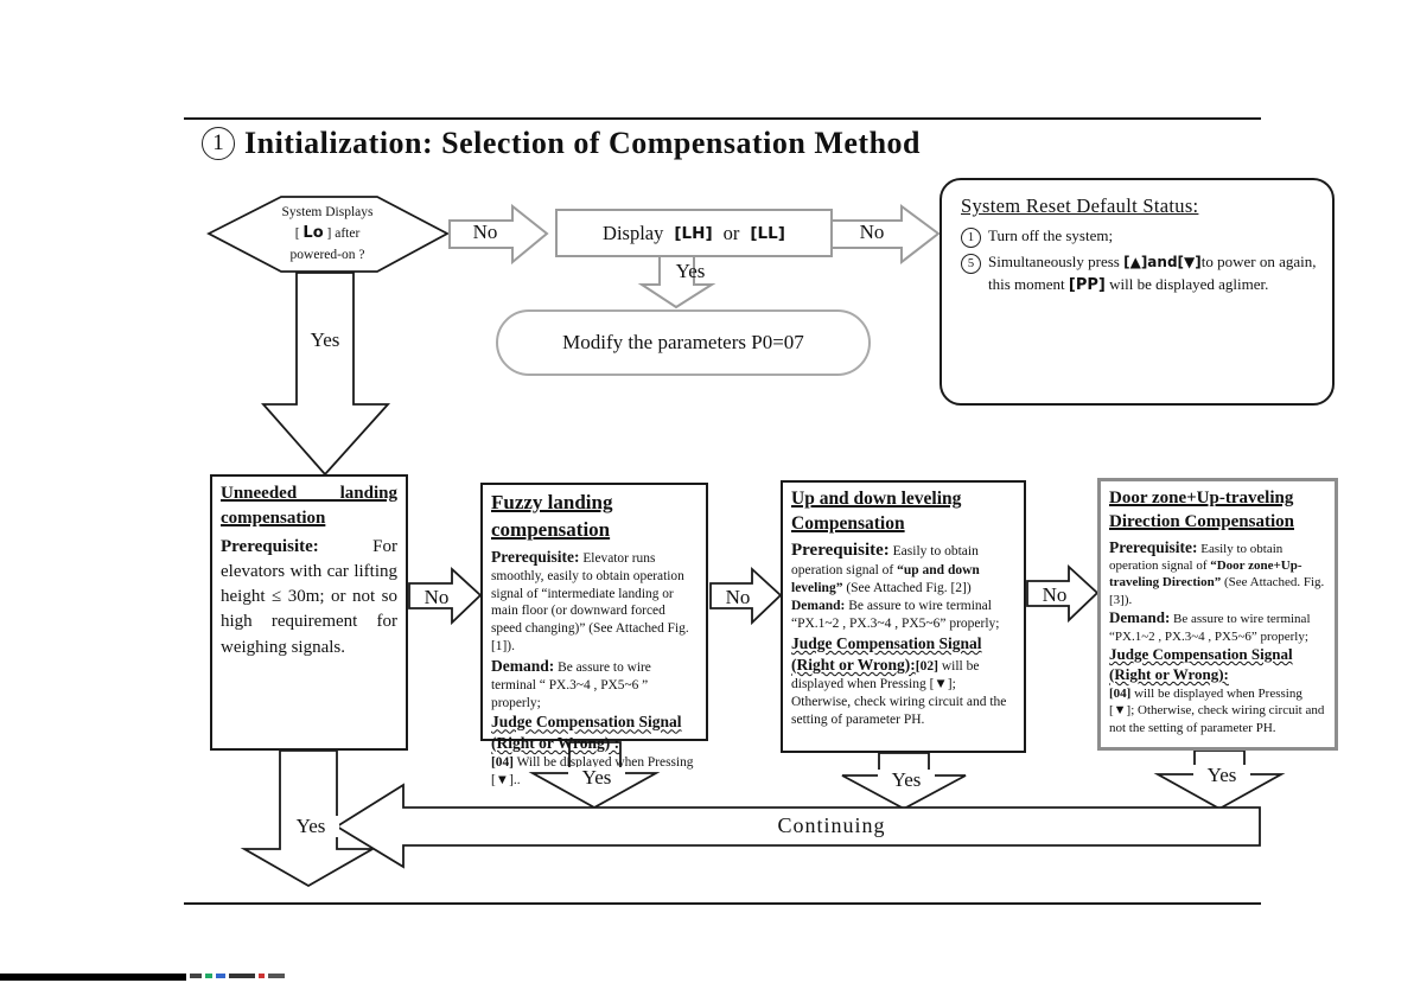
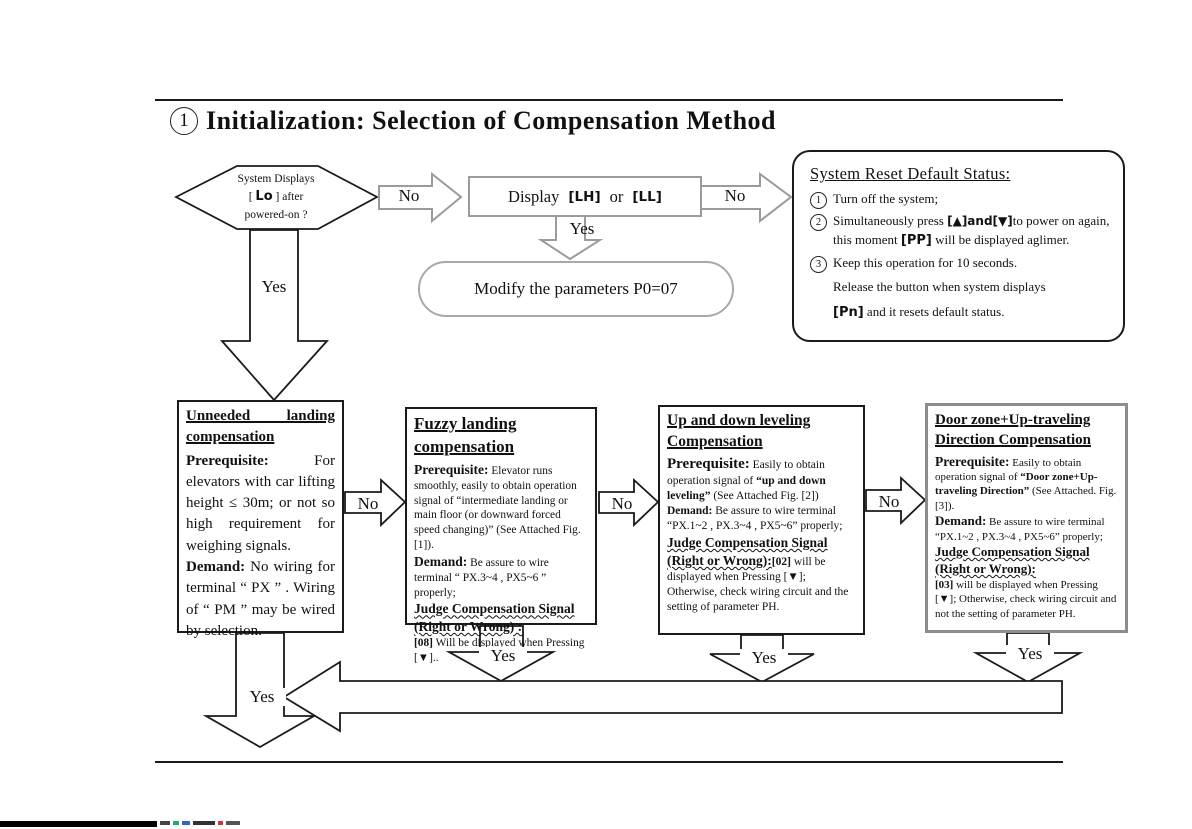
  1
  Initialization: Selection of Compensation Method
  System Displays
  [ Lo ] after
  powered-on ?
  Display
  [LH]
  or
  [LL]
  Modify the parameters P0=07
  System Reset Default Status:
  1
  Turn off the system;
- 5
+ 2
  Simultaneously press [▲]and[▼]to power on again, this moment [PP] will be displayed aglimer.
+ 3
+ Keep this operation for 10 seconds.
+ Release the button when system displays
+ [Pn] and it resets default status.
  Unneeded landing compensation
  Prerequisite: For elevators with car lifting height ≤ 30m; or not so high requirement for weighing signals.
+ Demand: No wiring for terminal “ PX ” . Wiring of “ PM ” may be wired by selection.
  Fuzzy landing compensation
  Prerequisite: Elevator runs smoothly, easily to obtain operation signal of “intermediate landing or main floor (or downward forced speed changing)” (See Attached Fig.[1]).
  Demand: Be assure to wire terminal “ PX.3~4 , PX5~6 ” properly;
  Judge Compensation Signal (Right or Wrong) :
- [04] Will be displayed when Pressing [▼]..
+ [08] Will be displayed when Pressing [▼]..
  Up and down leveling Compensation
  Prerequisite: Easily to obtain operation signal of “up and down leveling” (See Attached Fig. [2])
  Demand: Be assure to wire terminal “PX.1~2 , PX.3~4 , PX5~6” properly;
  Judge Compensation Signal (Right or Wrong):[02] will be displayed when Pressing [▼]; Otherwise, check wiring circuit and the setting of parameter PH.
  Door zone+Up-traveling Direction Compensation
  Prerequisite: Easily to obtain operation signal of “Door zone+Up-traveling Direction” (See Attached. Fig. [3]).
  Demand: Be assure to wire terminal “PX.1~2 , PX.3~4 , PX5~6” properly;
  Judge Compensation Signal (Right or Wrong):
- [04] will be displayed when Pressing [▼]; Otherwise, check wiring circuit and not the setting of parameter PH.
+ [03] will be displayed when Pressing [▼]; Otherwise, check wiring circuit and not the setting of parameter PH.
  No
  No
  No
  No
  No
  Yes
  Yes
  Yes
  Yes
  Yes
  Yes
- Continuing
